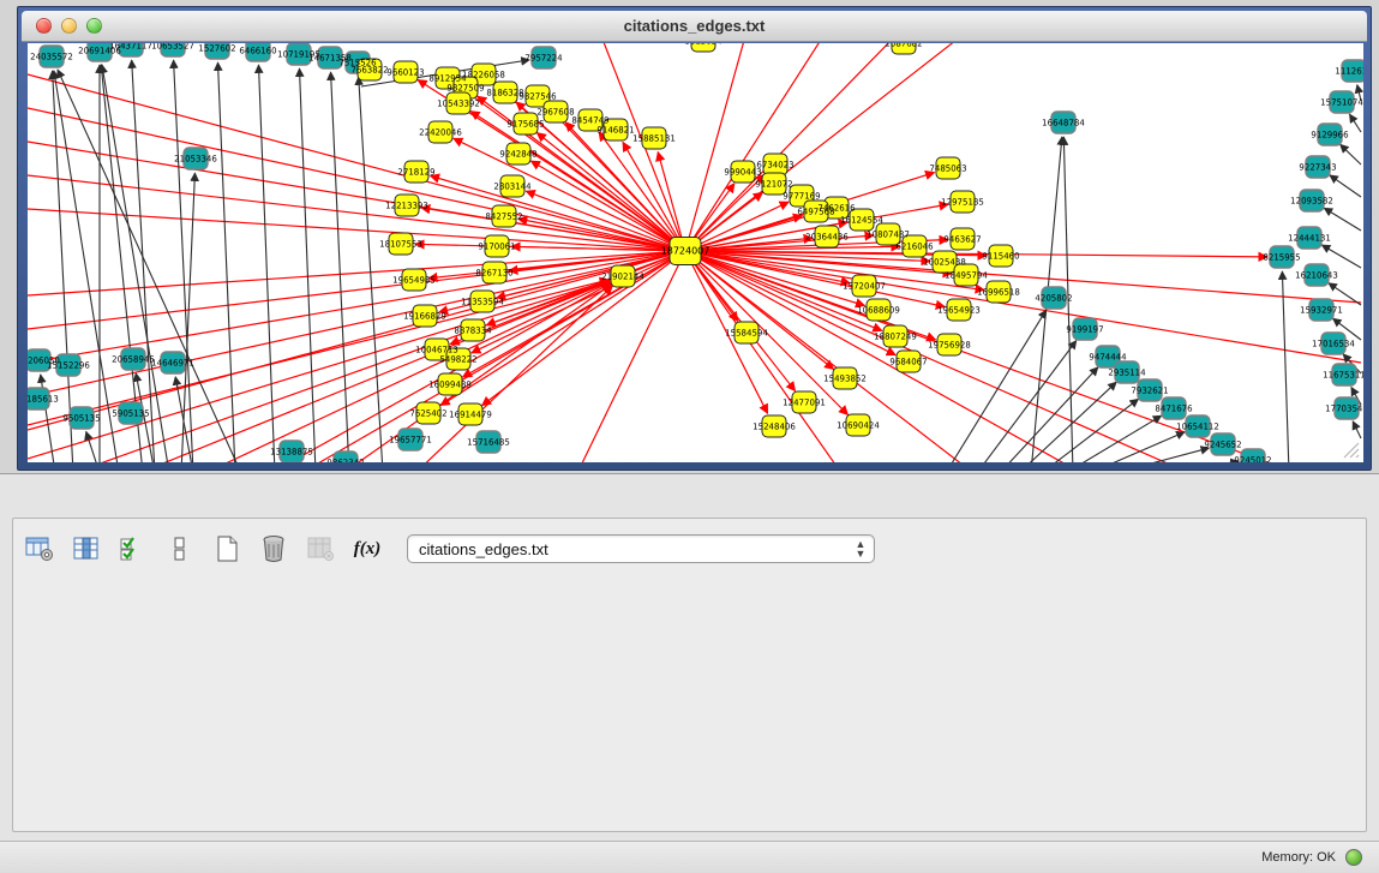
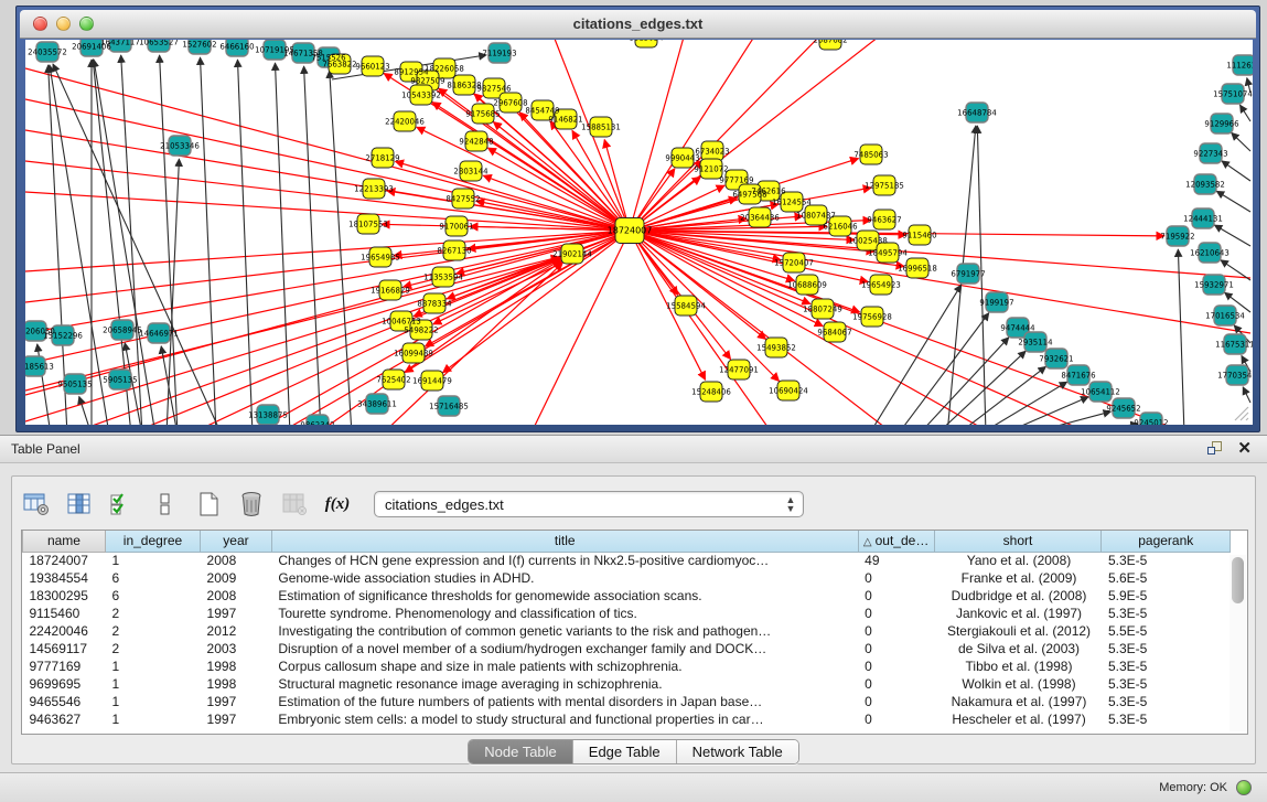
  citations_edges.txt
  18724007
  24035572
  20691406
  16437117
  10653527
  1527602
  6466160
  10719195
  14671358
  7515526
  7663822
  9660123
  8912954
  18226058
  9827509
  8186328
  10543392
  9827546
  2967608
  8454749
  9146821
  9175685
  22420046
  9242848
  2718129
  2803144
  12213393
  8427552
  18107553
  9170061
  19654985
  8267130
  11353594
  19166829
  8878334
  10046713
  5498222
  16099489
  7625402
  16914479
  15885131
  21902144
  9990443
  6734023
  9121072
  9777169
  7462616
  6497568
  16124554
  7485063
  12975185
  20364436
  10807487
  9463627
  6216046
  9115460
  10025438
  18495794
  15720407
  16996518
  10688609
  19654923
  15584594
  18807249
  19756928
  9684067
  15493852
  12477091
  15248406
  10690424
  2087682
- 7957224
+ 7119193
  21053346
  16648784
  206050
  15152296
  20658945
  185613
  9505135
  5905135
  14646971
- 19657771
+ 34389611
  15716485
  13138875
- 4205802
+ 6791977
  9199197
  9474444
  2935114
  7932621
  8471676
  10654112
  9245652
  9245012
  11126
  15751074
  9129966
  9227343
  12093582
  12444131
- 8215955
+ 7195922
  16210643
  15932971
  17016534
  11675311
  1770354
+ Table Panel
+ ✕
  f(x)
  citations_edges.txt
  ▲
  ▼
+ name	in_degree	year	title	△ out_de…	short	pagerank
+ 18724007	1	2008	Changes of HCN gene expression and I(f) currents in Nkx2.5-positive cardiomyoc…	49	Yano et al. (2008)	5.3E-5
+ 19384554	6	2009	Genome-wide association studies in ADHD.	0	Franke et al. (2009)	5.6E-5
+ 18300295	6	2008	Estimation of significance thresholds for genomewide association scans.	0	Dudbridge et al. (2008)	5.9E-5
+ 9115460	2	1997	Tourette syndrome. Phenomenology and classification of tics.	0	Jankovic et al. (1997)	5.3E-5
+ 22420046	2	2012	Investigating the contribution of common genetic variants to the risk and pathogen…	0	Stergiakouli et al. (2012)	5.5E-5
+ 14569117	2	2003	Disruption of a novel member of a sodium/hydrogen exchanger family and DOCK…	0	de Silva et al. (2003)	5.3E-5
+ 9777169	1	1998	Corpus callosum shape and size in male patients with schizophrenia.	0	Tibbo et al. (1998)	5.3E-5
+ 9699695	1	1998	Structural magnetic resonance image averaging in schizophrenia.	0	Wolkin et al. (1998)	5.3E-5
+ 9465546	1	1997	Estimation of the future numbers of patients with mental disorders in Japan base…	0	Nakamura et al. (1997)	5.3E-5
+ 9463627	1	1997	Embryonic stem cells: a model to study structural and functional properties in car…	0	Hescheler et al. (1997)	5.3E-5
+ Node Table
+ Edge Table
+ Network Table
  Memory: OK
